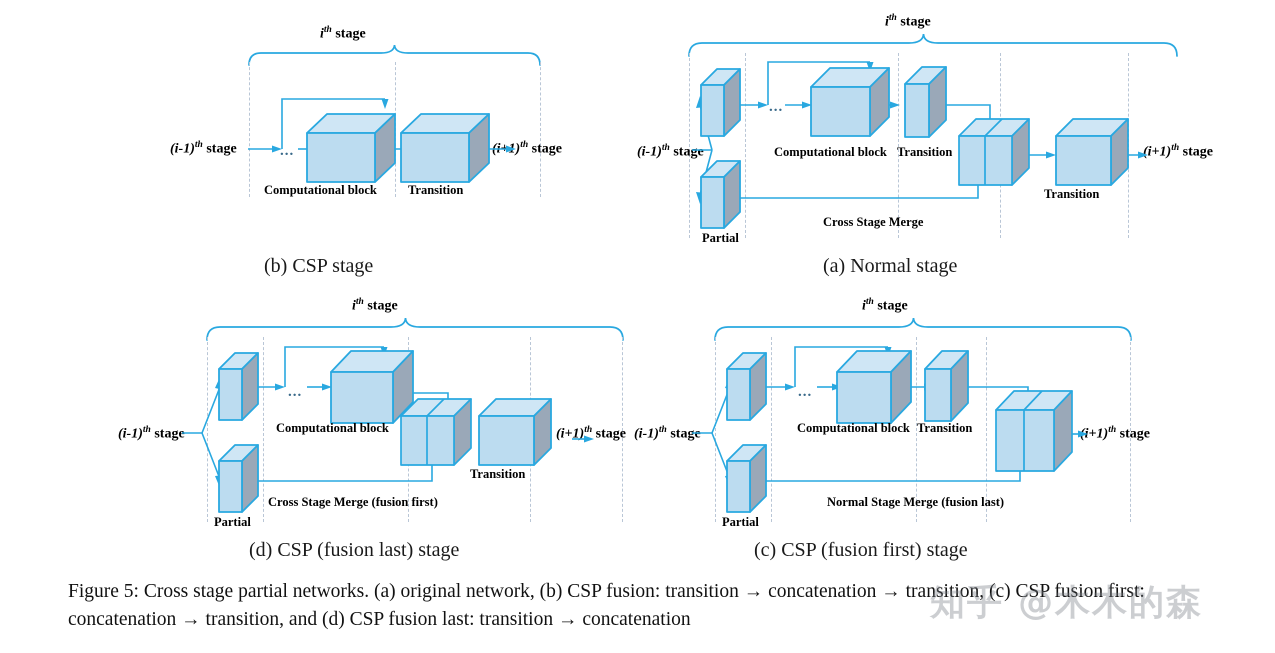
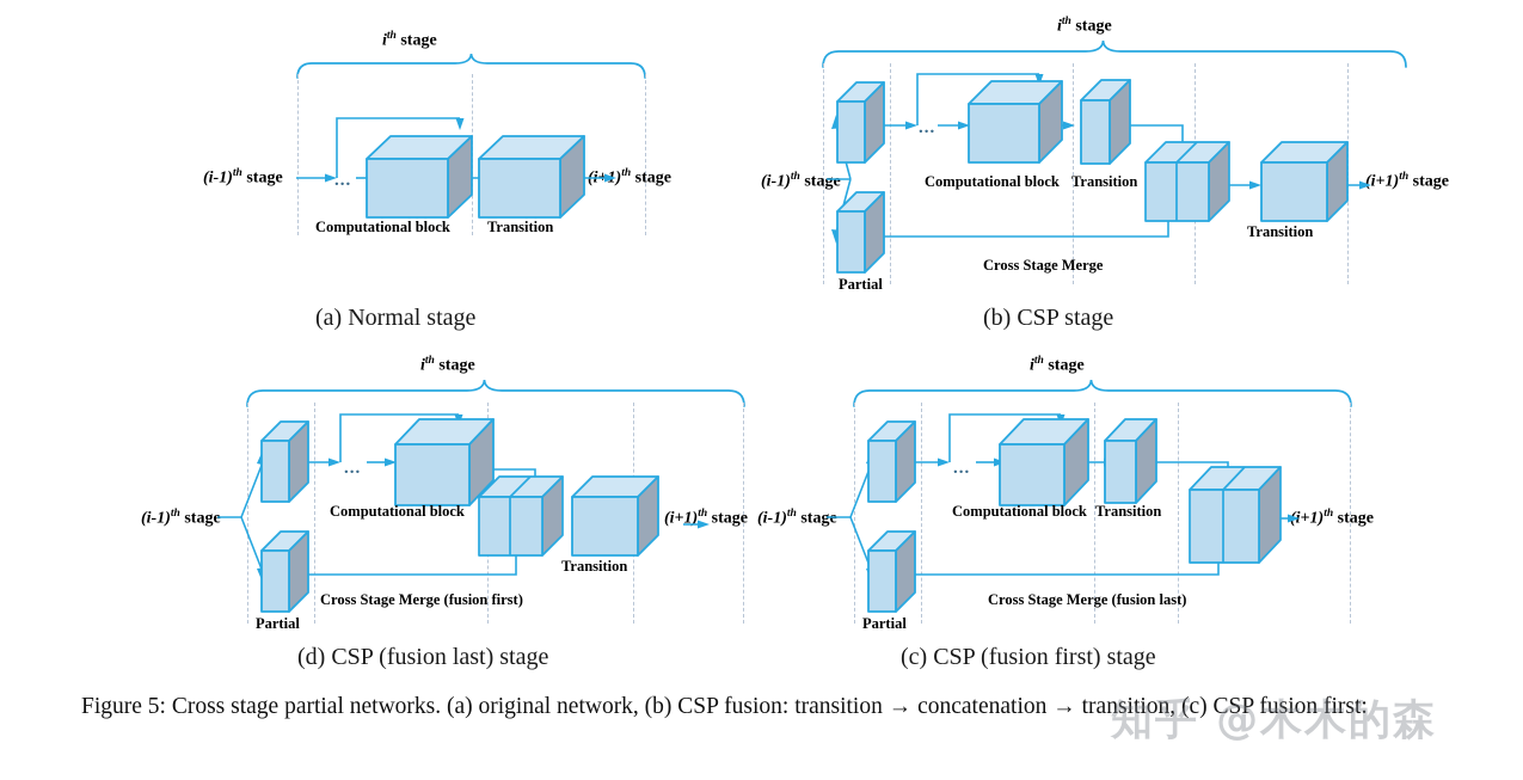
  ith stage
  (i-1)th stage
  ...
  Computational block
  Transition
- (b) CSP stage
+ (a) Normal stage
  ith stage
  (i-1)th stage
  ...
  (i+1)th stage
  Partial
  Computational block
  Transition
  Transition
  Cross Stage Merge
- (a) Normal stage
+ (b) CSP stage
  ith stage
  (i-1)th stage
  ...
  (i+1)th stage
  Partial
  Computational block
  Transition
  Cross Stage Merge (fusion first)
  (d) CSP (fusion last) stage
  ith stage
  (i-1)th stage
  ...
  +1)th stage
  Partial
  Computational block
  Transition
- Normal Stage Merge (fusion last)
+ Cross Stage Merge (fusion last)
  (c) CSP (fusion first) stage
  Figure 5: Cross stage partial networks. (a) original network, (b) CSP fusion: transition → concatenation → transition, (c) CSP fusion first:
- concatenation → transition, and (d) CSP fusion last: transition → concatenation
  知乎 @木木的森
